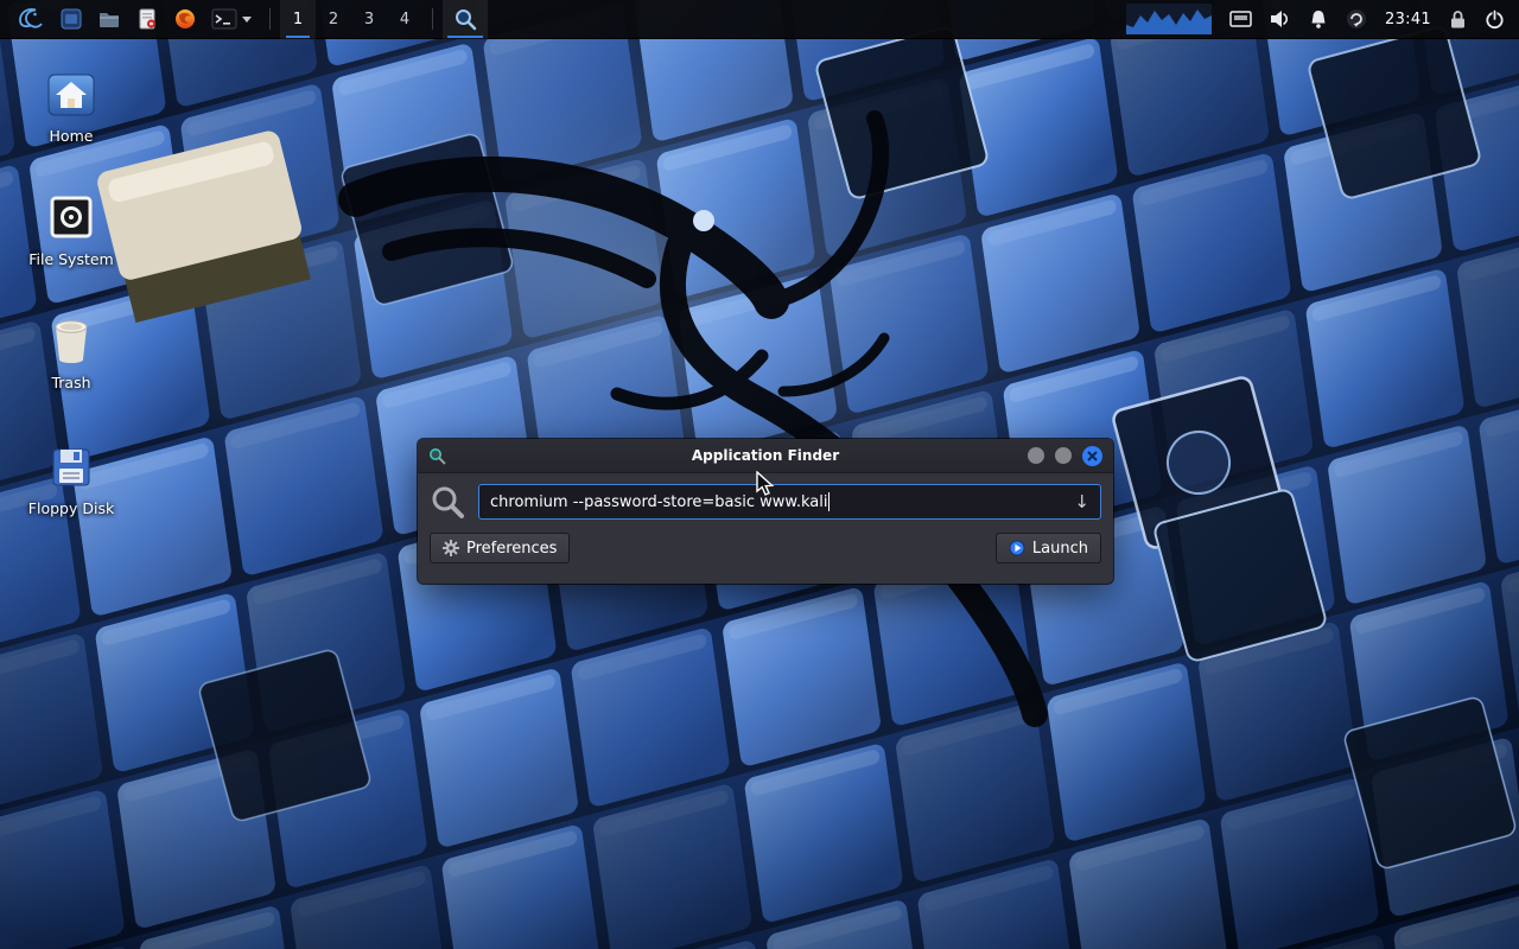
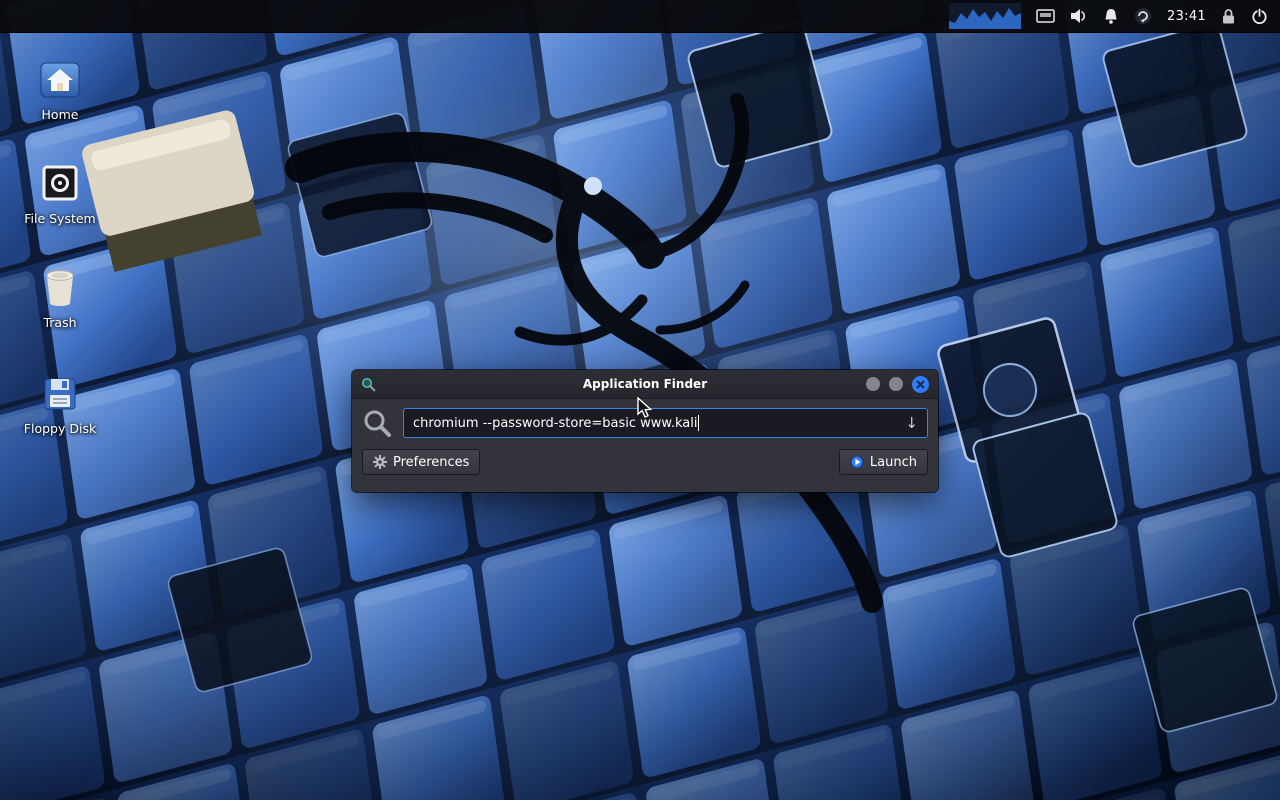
- 1
- 2
- 3
- 4
  23:41
  Home
  File System
  Trash
  Floppy Disk
  Application Finder
  chromium --password-store=basic www.kali
  ↓
  Preferences
  Launch
